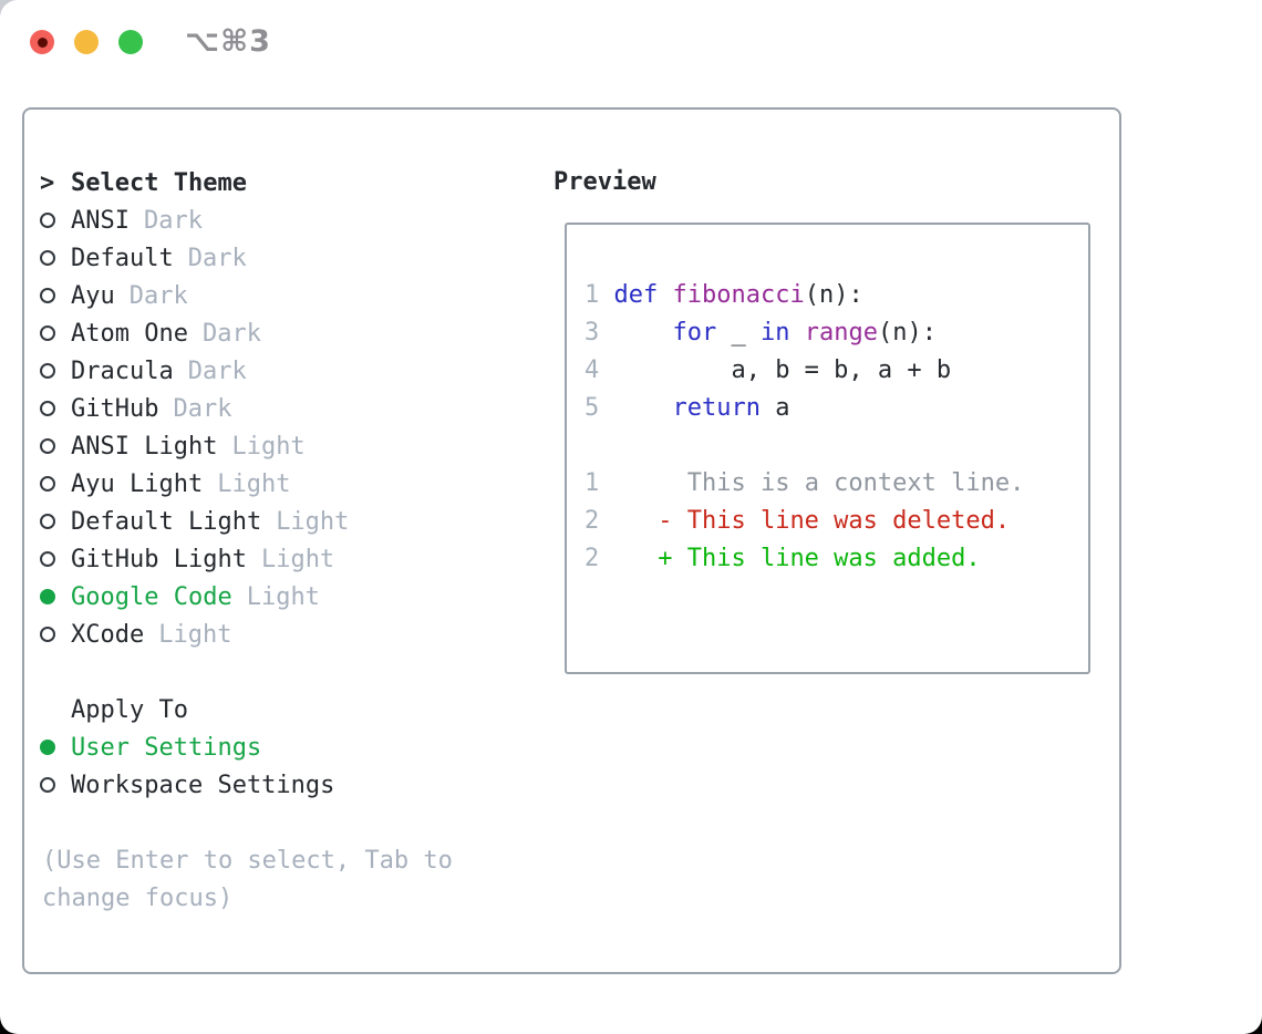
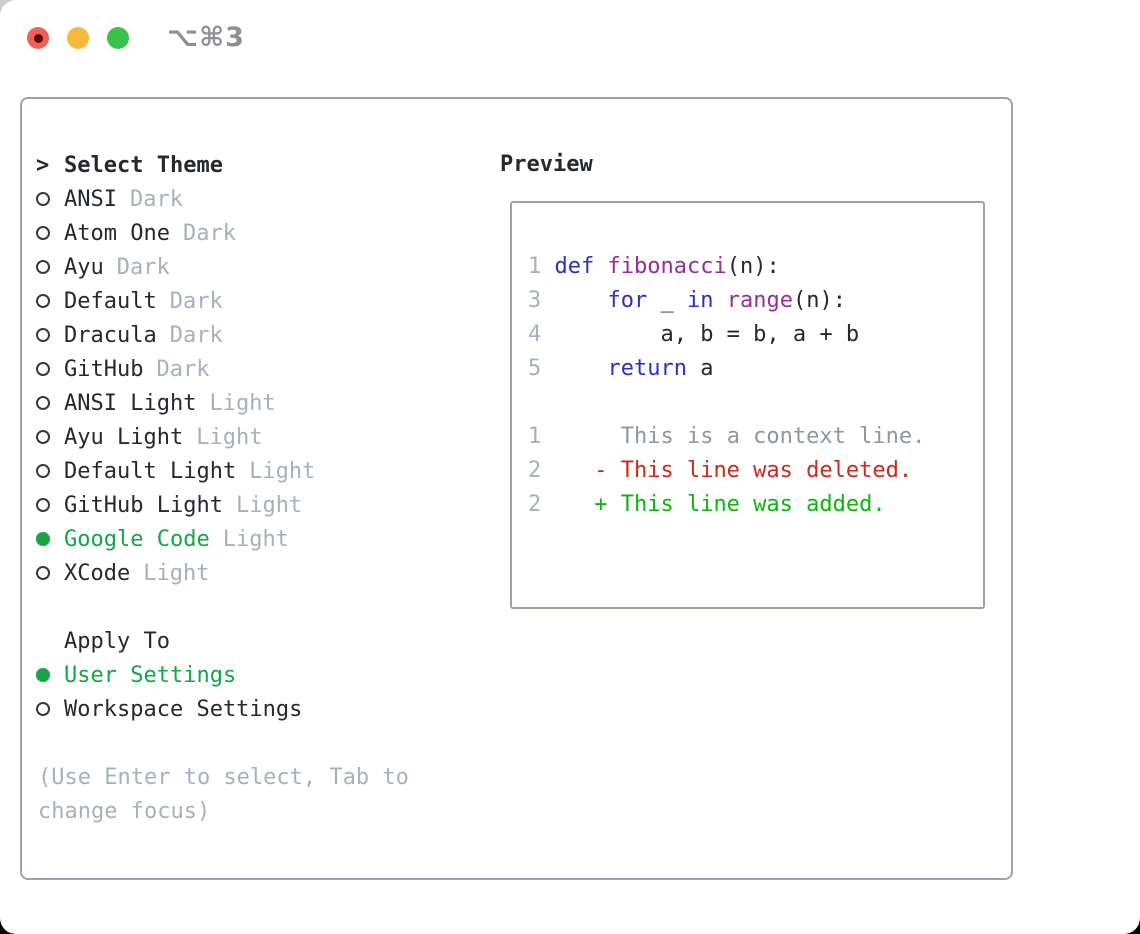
  ⌥⌘3
  >
  Select Theme
  ANSI
  Dark
- Default
+ Atom One
  Dark
  Ayu
  Dark
- Atom One
+ Default
  Dark
  Dracula
  Dark
  GitHub
  Dark
  ANSI Light
  Light
  Ayu Light
  Light
  Default Light
  Light
  GitHub Light
  Light
  Google Code
  Light
  XCode
  Light
  Apply To
  User Settings
  Workspace Settings
  (Use Enter to select, Tab to
  change focus)
  Preview
  1 def fibonacci(n):
  3 for _ in range(n):
  4 a, b = b, a + b
  5 return a
  1 This is a context line.
  2 - This line was deleted.
  2 + This line was added.
